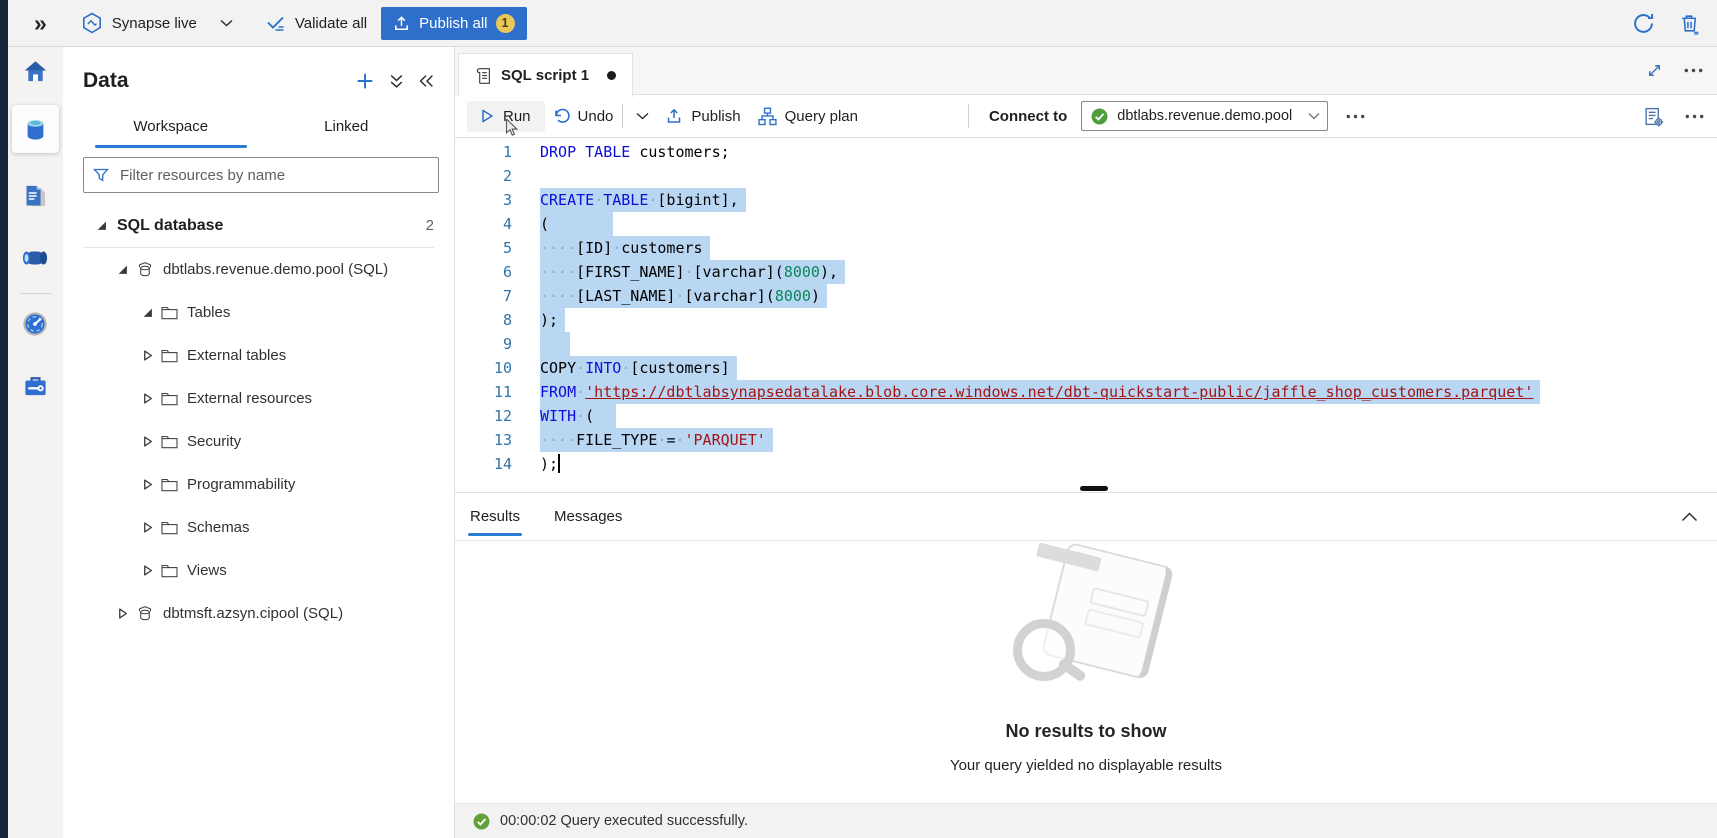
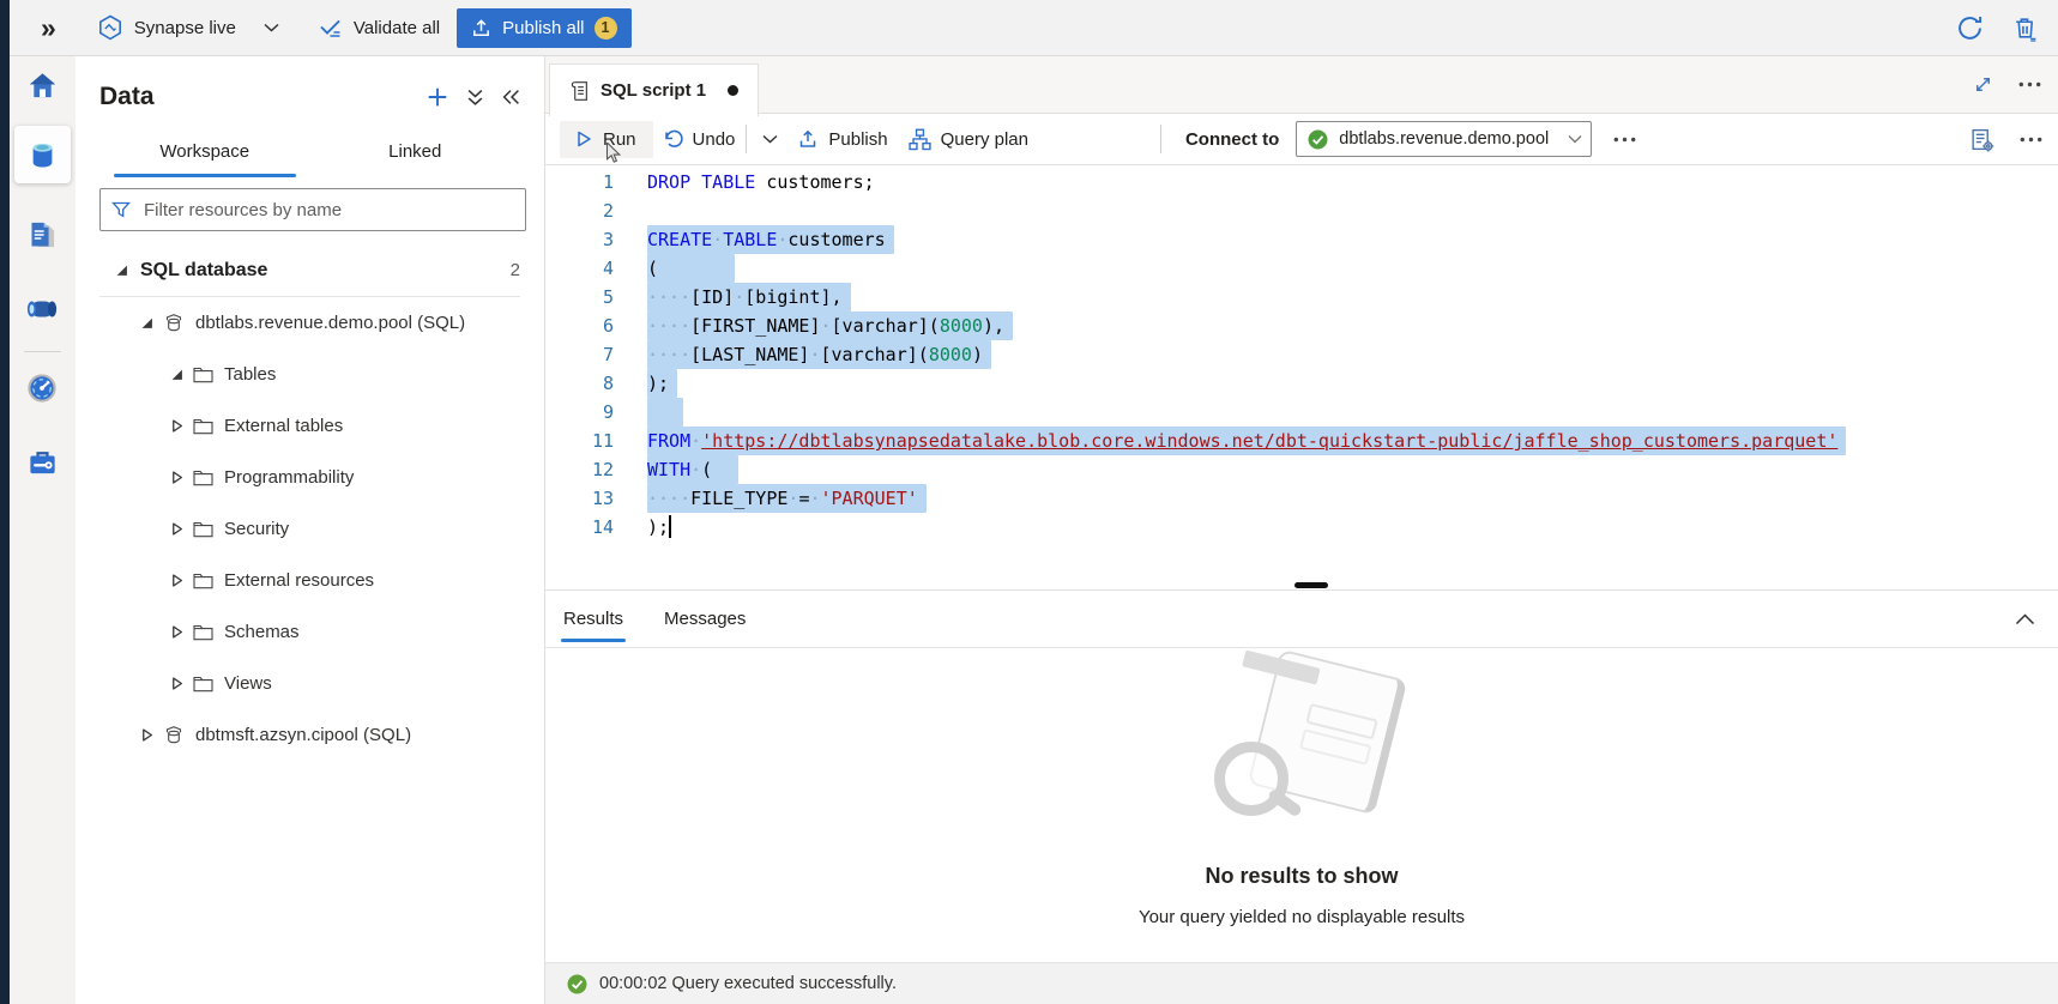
  »
  Synapse live
  Validate all
  Publish all
  1
  Data
  Workspace
  Linked
  Filter resources by name
  SQL database
  2
  dbtlabs.revenue.demo.pool (SQL)
  Tables
  External tables
- External resources
+ Programmability
  Security
- Programmability
+ External resources
  Schemas
  Views
  dbtmsft.azsyn.cipool (SQL)
  SQL script 1
  Run
  Undo
  Publish
  Query plan
  Connect to
  dbtlabs.revenue.demo.pool
  1
  DROP TABLE customers;
  2
  3
- CREATE·TABLE·[bigint],
+ CREATE·TABLE·customers
  4
  (
  5
- ····[ID]·customers
+ ····[ID]·[bigint],
  6
  ····[FIRST_NAME]·[varchar](8000),
  7
  ····[LAST_NAME]·[varchar](8000)
  8
  );
  9
- 10
- COPY·INTO·[customers]
  11
  FROM·'https://dbtlabsynapsedatalake.blob.core.windows.net/dbt-quickstart-public/jaffle_shop_customers.parquet'
  12
  WITH·(
  13
  ····FILE_TYPE·=·'PARQUET'
  14
  );
  Results
  Messages
  No results to show
  Your query yielded no displayable results
  00:00:02 Query executed successfully.
